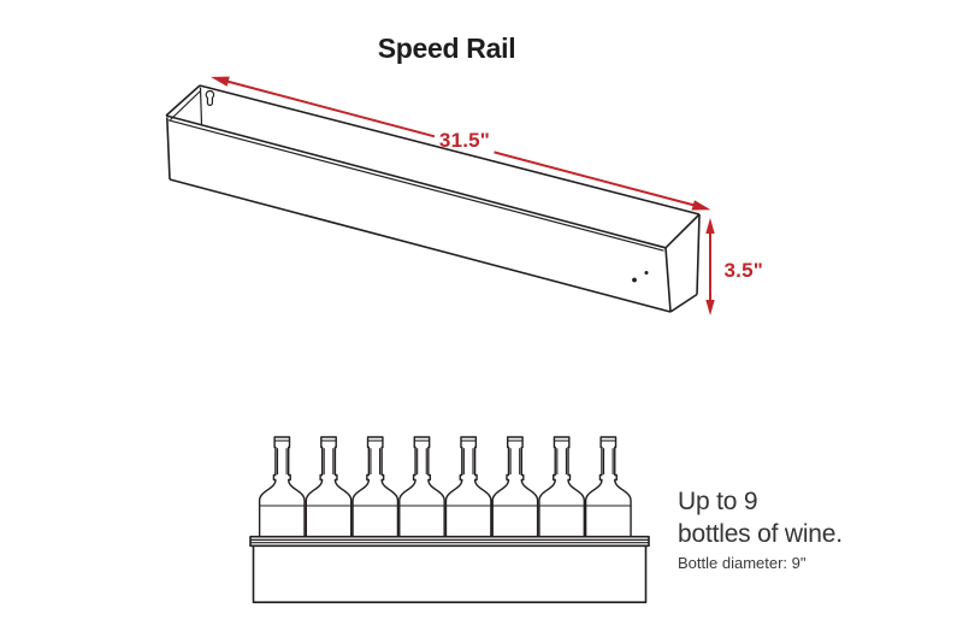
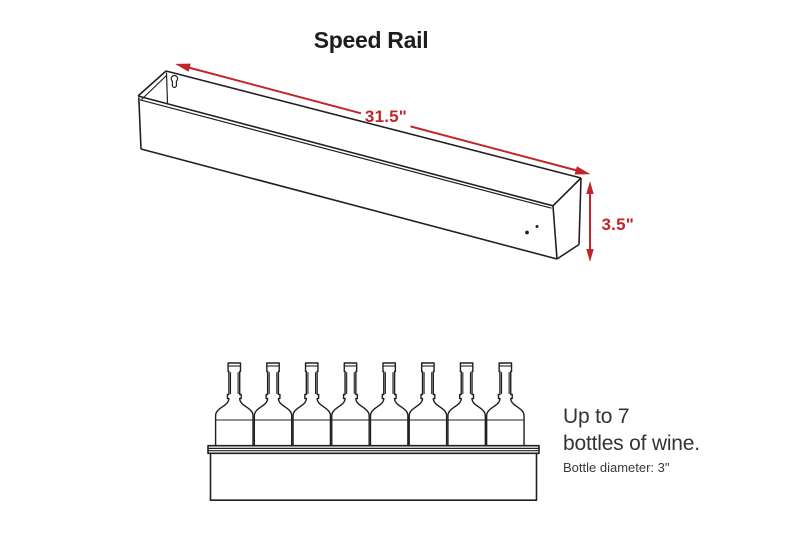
  Speed Rail
  31.5"
  3.5"
- Up to 9
+ Up to 7
  bottles of wine.
- Bottle diameter: 9"
+ Bottle diameter: 3"
